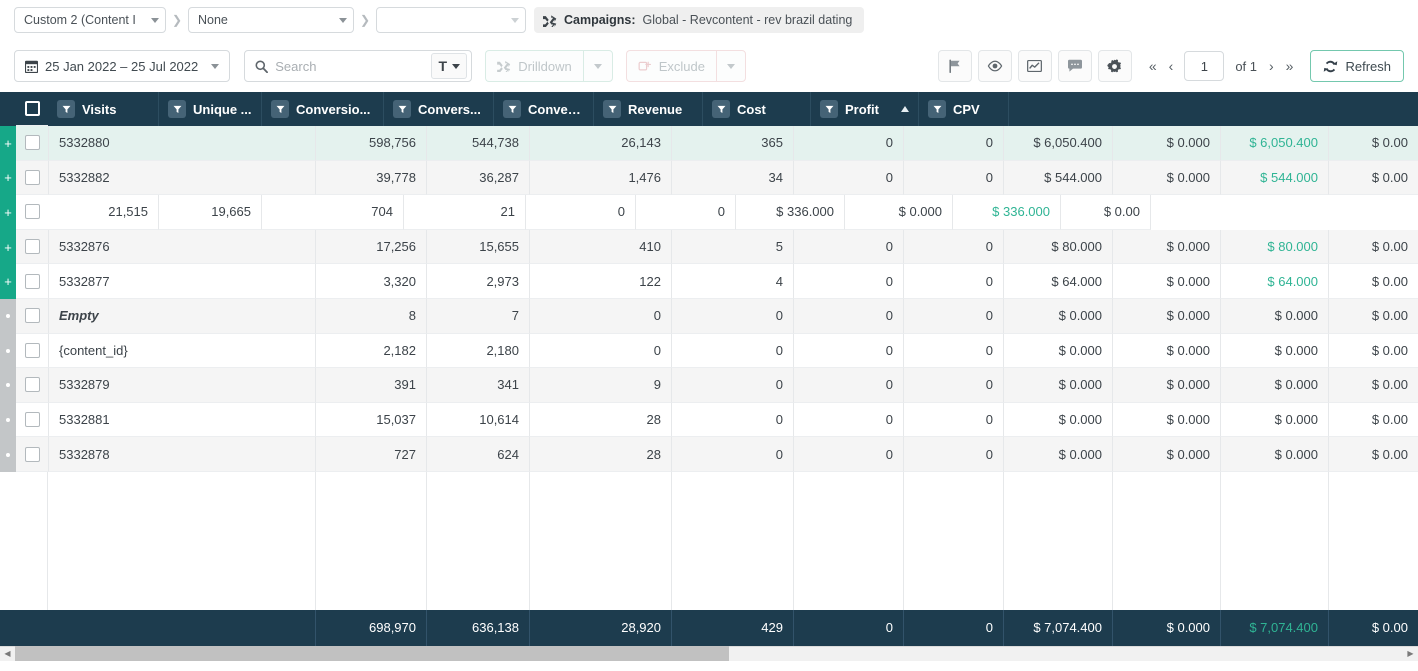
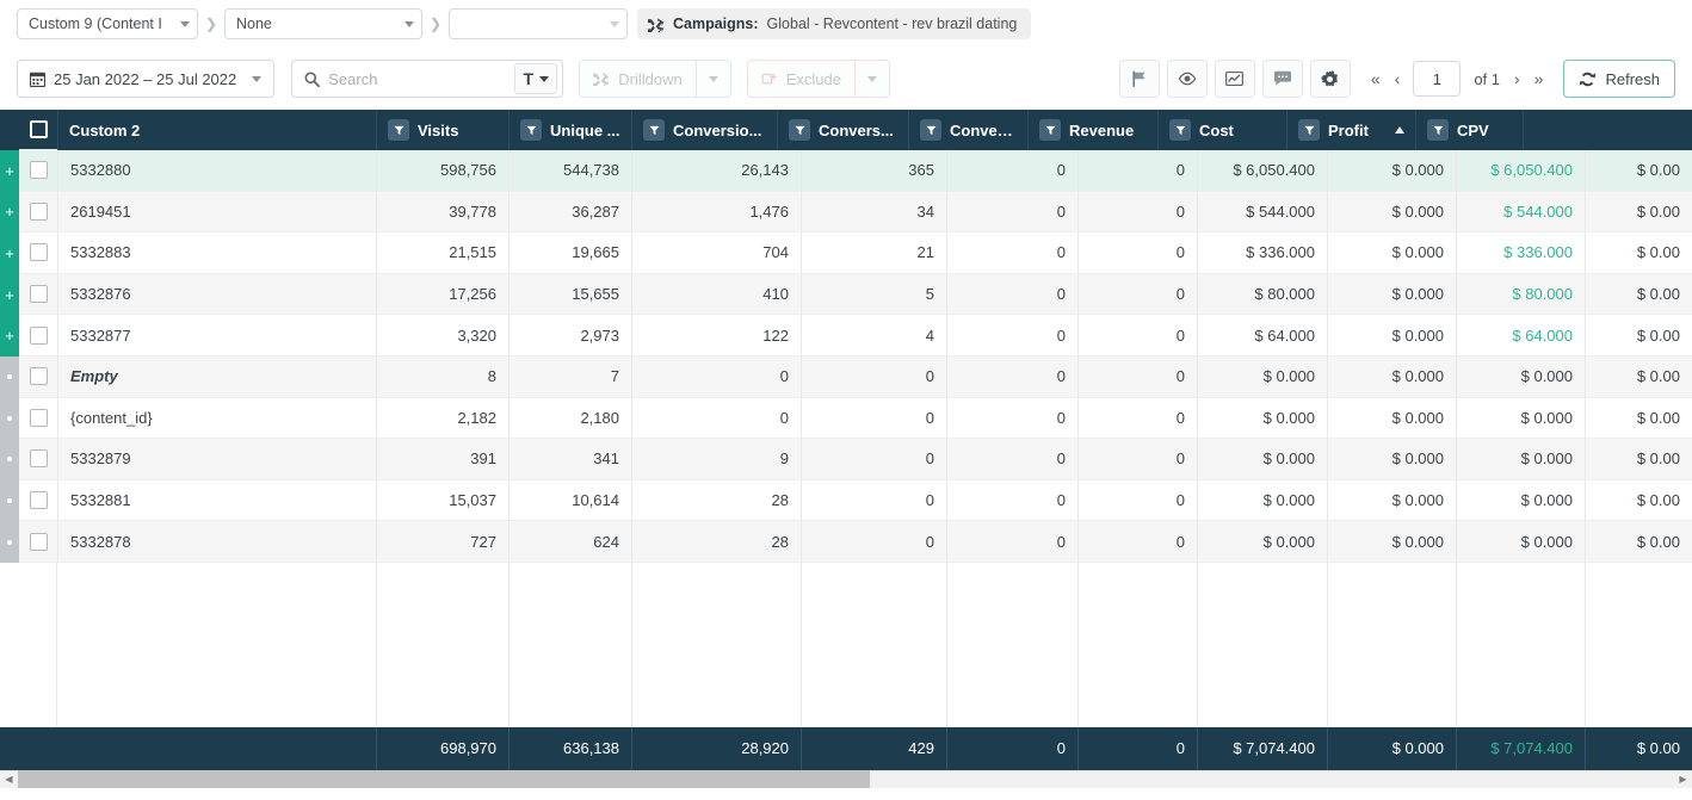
- Custom 2 (Content I
+ Custom 9 (Content I
  ❯
  None
  ❯
  Campaigns:
  Global - Revcontent - rev brazil dating
  25 Jan 2022 – 25 Jul 2022
  Search
  T
  Drilldown
  Exclude
  «
  ‹
  1
  of 1
  ›
  »
  Refresh
+ Custom 2
  Visits
  Unique ...
  Conversio...
  Convers...
  Convers.
  Revenue
  Cost
  Profit
  CPV
  +
  5332880
  598,756
  544,738
  26,143
  365
  0
  0
  $ 6,050.400
  $ 0.000
  $ 6,050.400
  $ 0.00
  +
- 5332882
+ 2619451
  39,778
  36,287
  1,476
  34
  0
  0
  $ 544.000
  $ 0.000
  $ 544.000
  $ 0.00
  +
+ 5332883
  21,515
  19,665
  704
  21
  0
  0
  $ 336.000
  $ 0.000
  $ 336.000
  $ 0.00
  +
  5332876
  17,256
  15,655
  410
  5
  0
  0
  $ 80.000
  $ 0.000
  $ 80.000
  $ 0.00
  +
  5332877
  3,320
  2,973
  122
  4
  0
  0
  $ 64.000
  $ 0.000
  $ 64.000
  $ 0.00
  Empty
  8
  7
  0
  0
  0
  0
  $ 0.000
  $ 0.000
  $ 0.000
  $ 0.00
  {content_id}
  2,182
  2,180
  0
  0
  0
  0
  $ 0.000
  $ 0.000
  $ 0.000
  $ 0.00
  5332879
  391
  341
  9
  0
  0
  0
  $ 0.000
  $ 0.000
  $ 0.000
  $ 0.00
  5332881
  15,037
  10,614
  28
  0
  0
  0
  $ 0.000
  $ 0.000
  $ 0.000
  $ 0.00
  5332878
  727
  624
  28
  0
  0
  0
  $ 0.000
  $ 0.000
  $ 0.000
  $ 0.00
  698,970
  636,138
  28,920
  429
  0
  0
  $ 7,074.400
  $ 0.000
  $ 7,074.400
  $ 0.00
  ◀
  ▶
